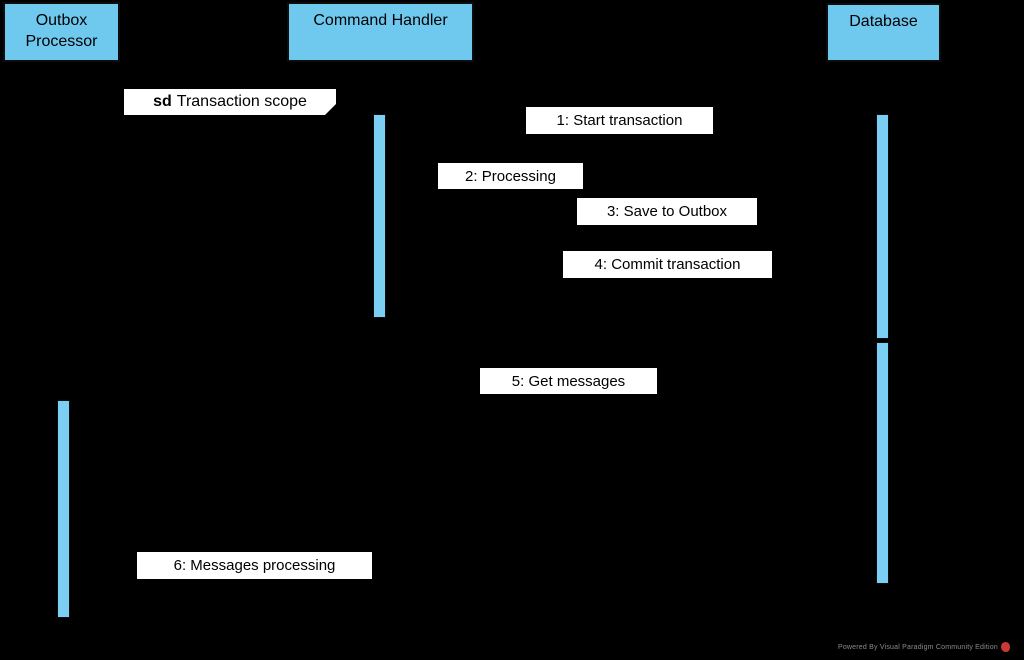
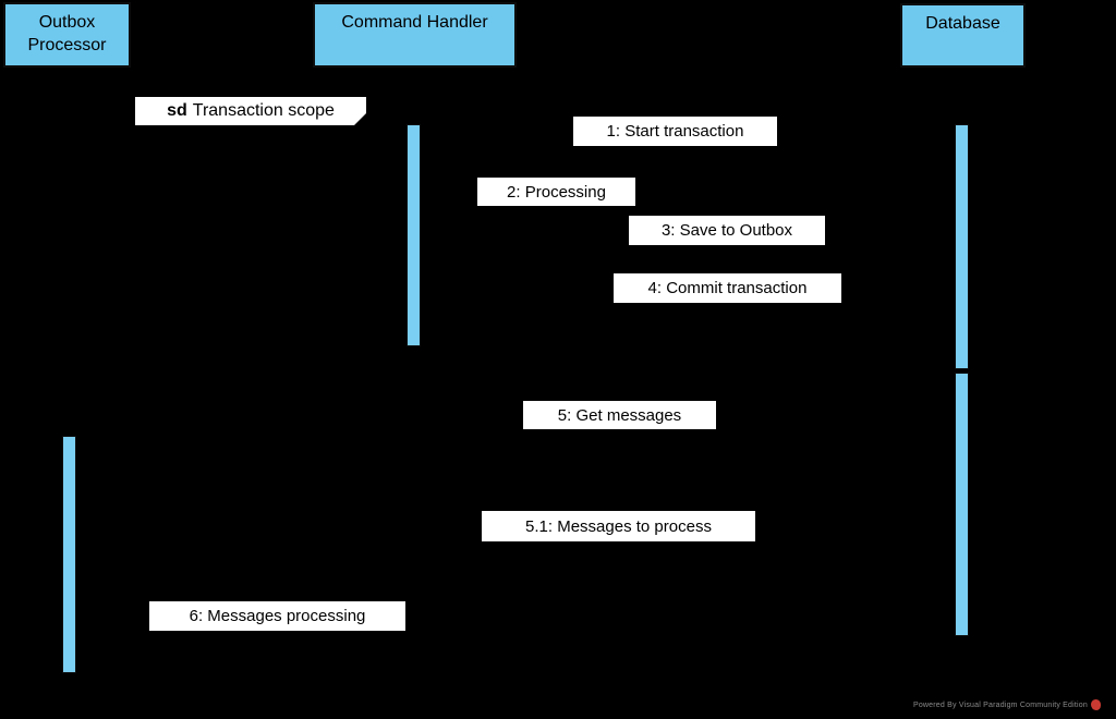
  Outbox Processor
  Command Handler
  Database
  sd
  Transaction scope
  1: Start transaction
  2: Processing
  3: Save to Outbox
  4: Commit transaction
  5: Get messages
+ 5.1: Messages to process
  6: Messages processing
